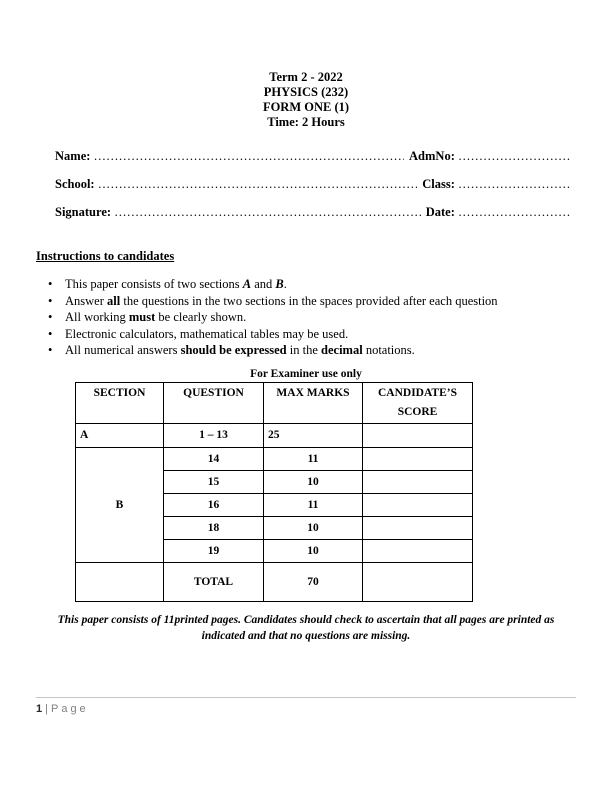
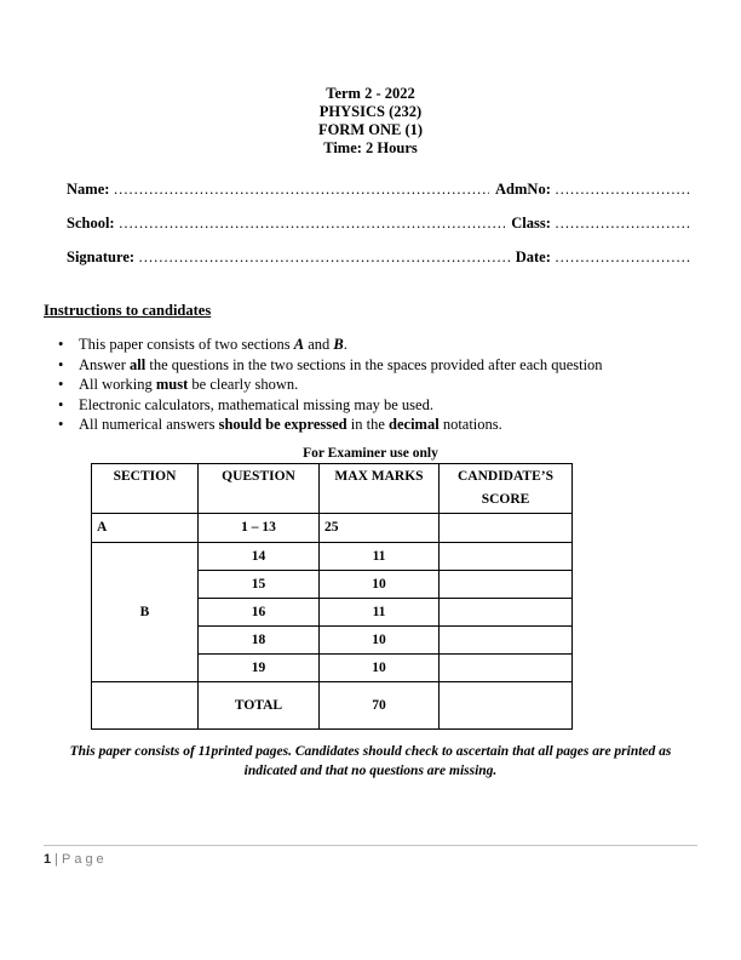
  Term 2 - 2022
  PHYSICS (232)
  FORM ONE (1)
  Time: 2 Hours
  Name:
  …………………………………………………………………
  AdmNo:
  ………………………
  School:
  ……………………………………………………………………
  Class:
  ………………………
  Signature:
  …………………………………………………………………
  Date:
  ………………………
  Instructions to candidates
  •
  This paper consists of two sections A and B.
  •
  Answer all the questions in the two sections in the spaces provided after each question
  •
  All working must be clearly shown.
  •
- Electronic calculators, mathematical tables may be used.
+ Electronic calculators, mathematical missing may be used.
  •
  All numerical answers should be expressed in the decimal notations.
  For Examiner use only
  SECTION	QUESTION	MAX MARKS	CANDIDATE’S SCORE
  A	1 – 13	25
  B	14	11
  15	10
  16	11
  18	10
  19	10
  	TOTAL	70
  This paper consists of 11printed pages. Candidates should check to ascertain that all pages are printed as
  indicated and that no questions are missing.
  1 | Page
